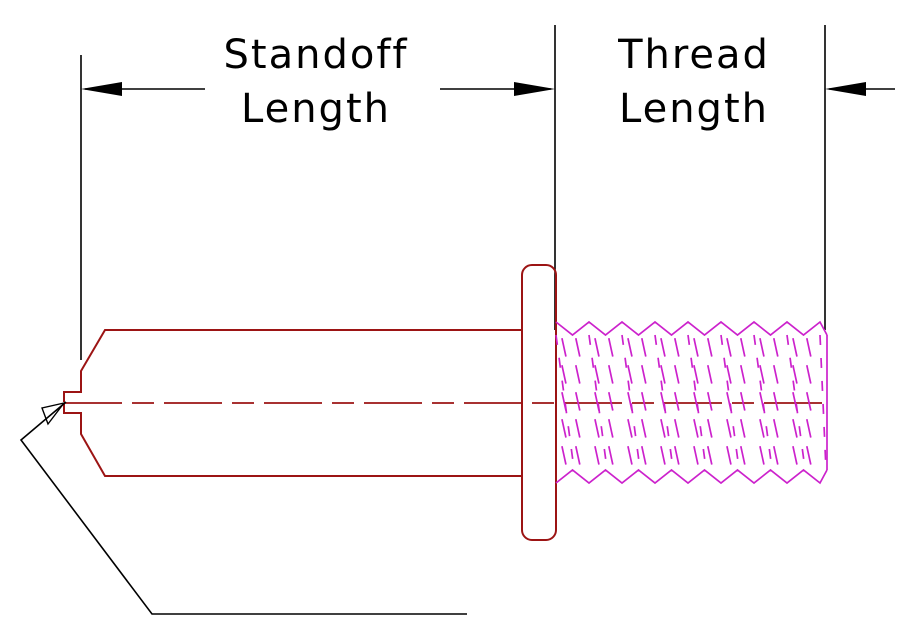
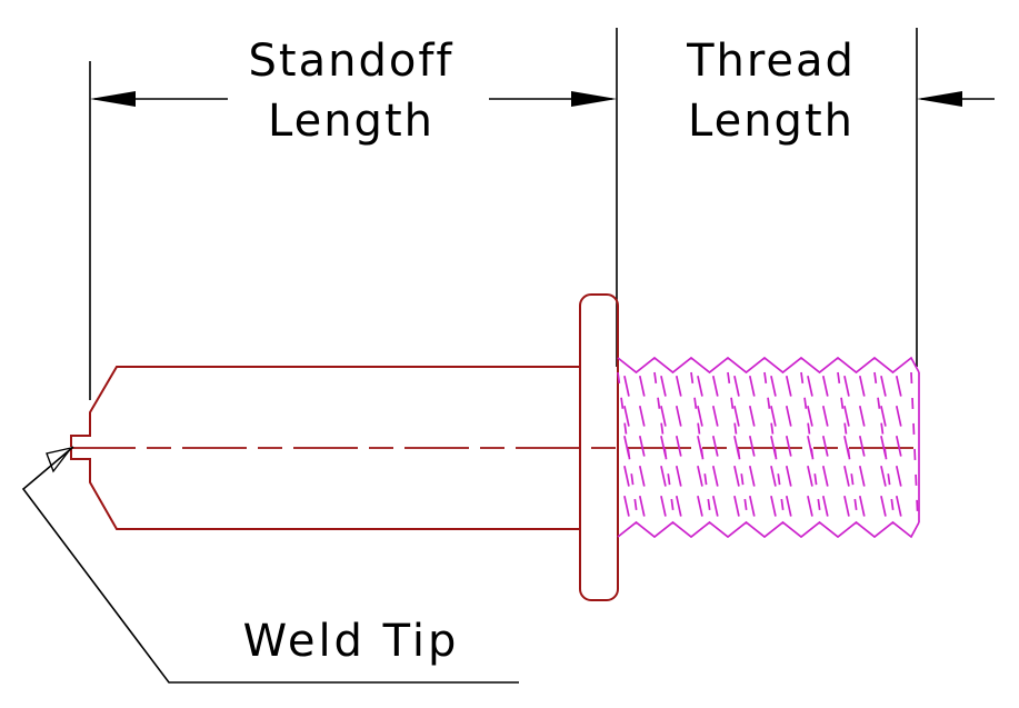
  Standoff
  Length
  Thread
  Length
+ Weld Tip
